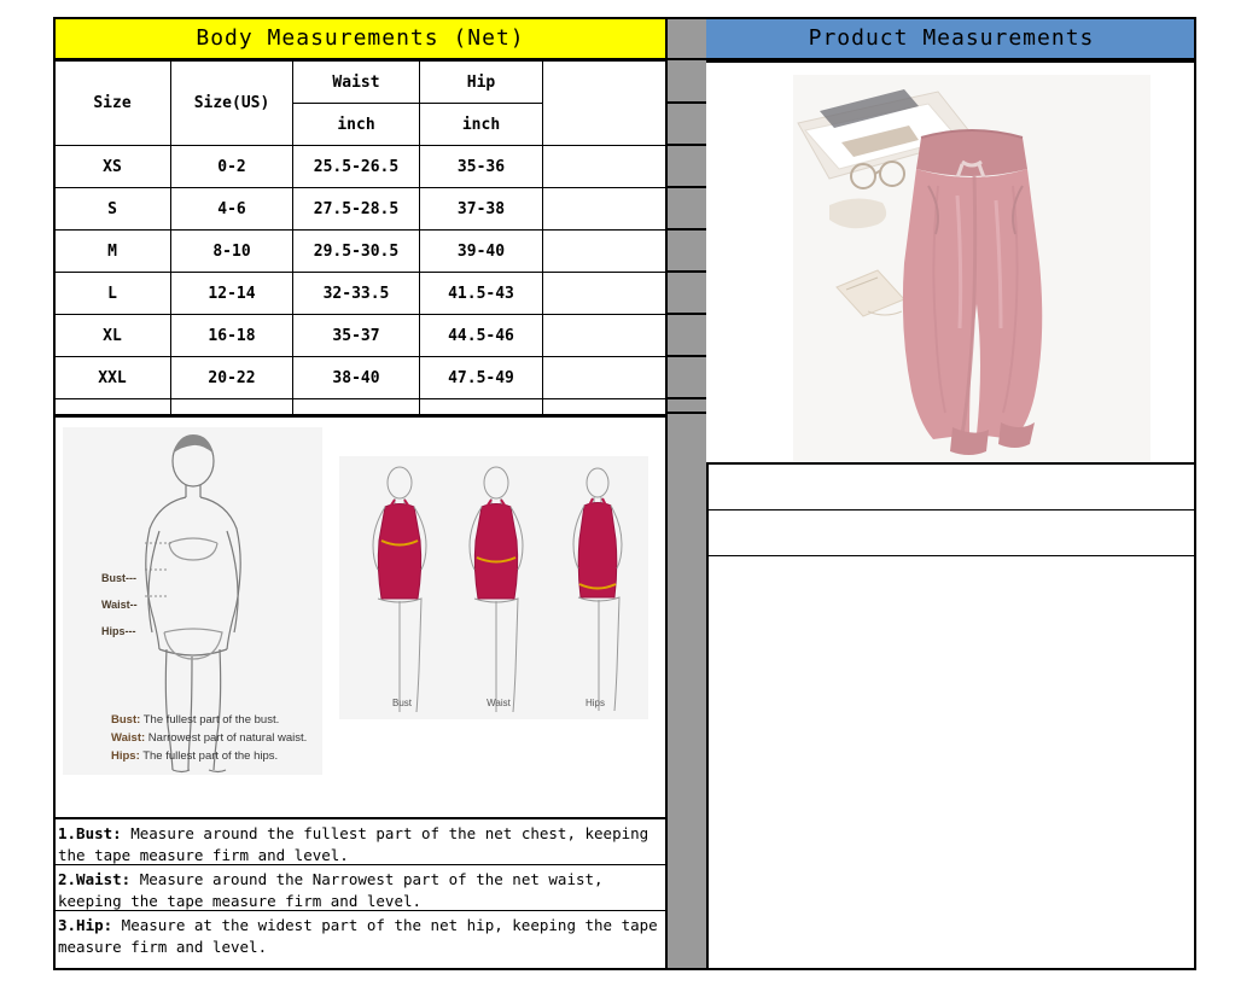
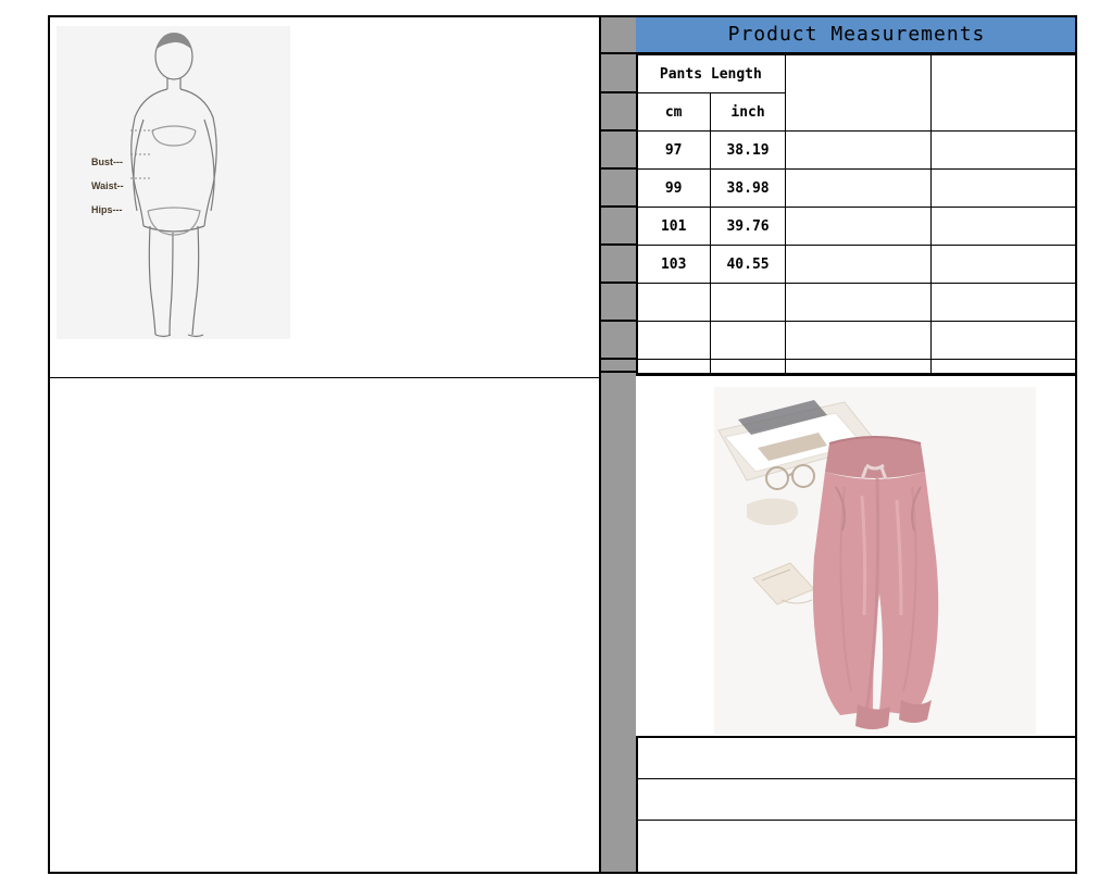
- Body Measurements (Net)
- Size	Size(US)	Waist	Hip
- inch	inch
- XS	0-2	25.5-26.5	35-36
- S	4-6	27.5-28.5	37-38
- M	8-10	29.5-30.5	39-40
- L	12-14	32-33.5	41.5-43
- XL	16-18	35-37	44.5-46
- XXL	20-22	38-40	47.5-49
  Bust---
  Waist--
  Hips---
- Bust: The fullest part of the bust.
- Waist: Narrowest part of natural waist.
- Hips: The fullest part of the hips.
- Bust
- Waist
- Hips
- 1.Bust: Measure around the fullest part of the net chest, keeping the tape measure firm and level.
- 2.Waist: Measure around the Narrowest part of the net waist, keeping the tape measure firm and level.
- 3.Hip: Measure at the widest part of the net hip, keeping the tape measure firm and level.
  Product Measurements
+ Pants Length
+ cm	inch
+ 97	38.19
+ 99	38.98
+ 101	39.76
+ 103	40.55
